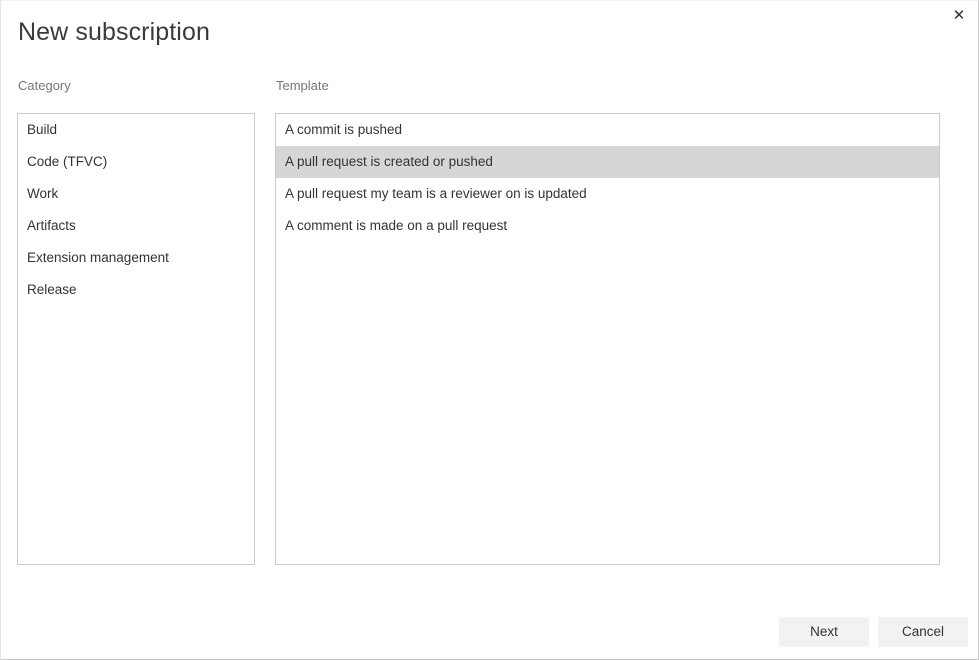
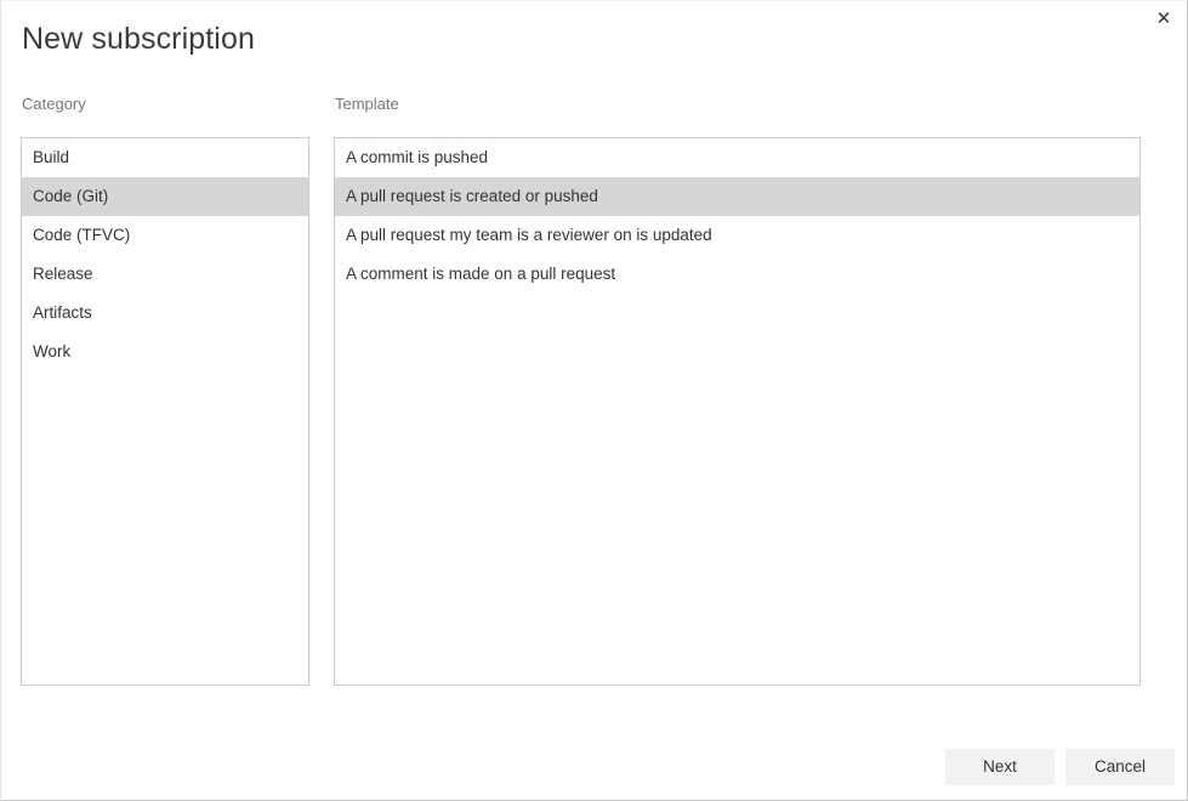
  ✕
  New subscription
  Category
  Template
  Build
+ Code (Git)
  Code (TFVC)
- Work
+ Release
  Artifacts
- Extension management
- Release
+ Work
  A commit is pushed
  A pull request is created or pushed
  A pull request my team is a reviewer on is updated
  A comment is made on a pull request
  Next
  Cancel
